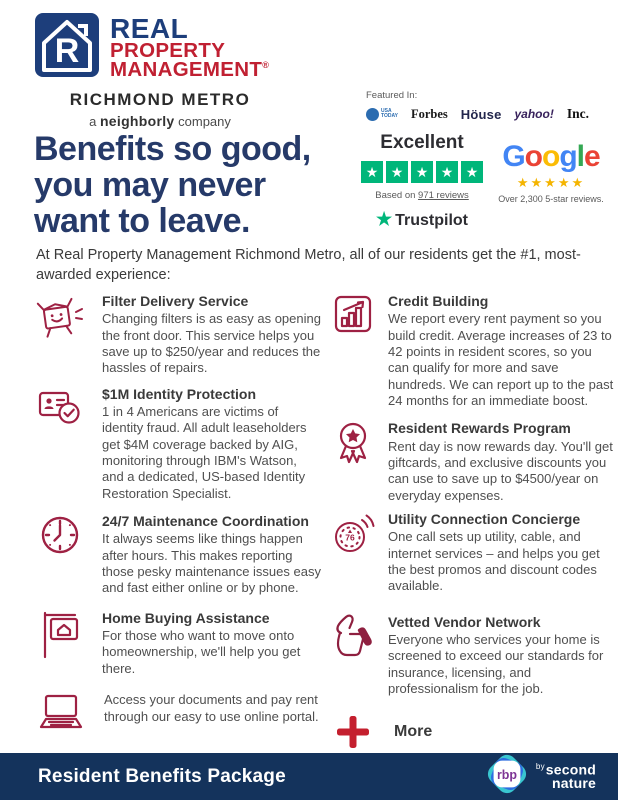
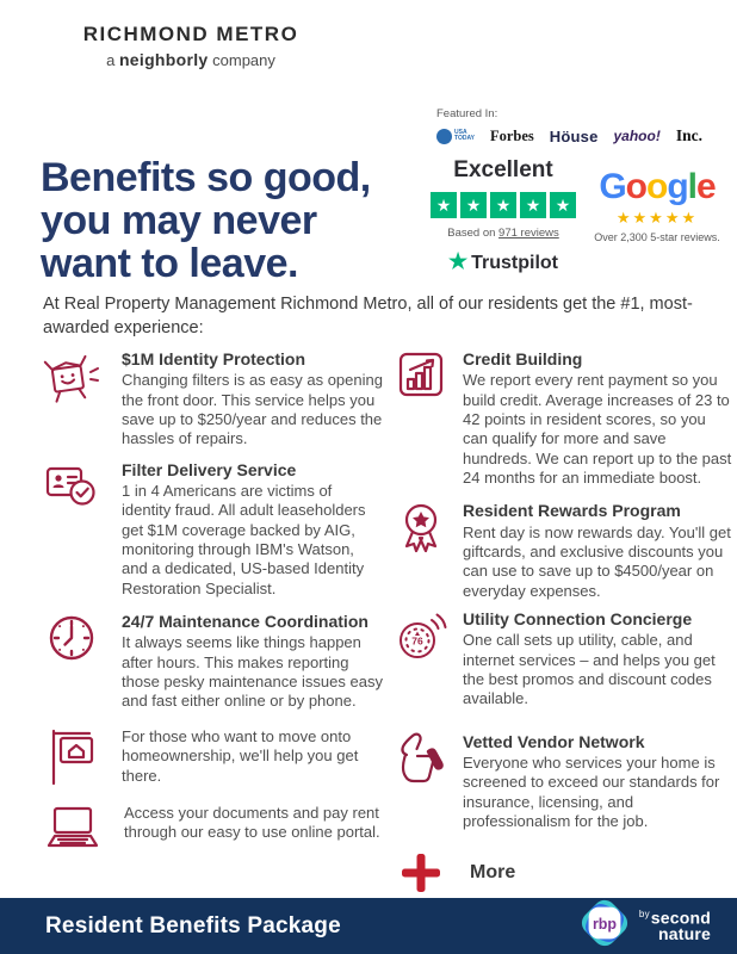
- R
- REAL
- PROPERTY
- MANAGEMENT®
  RICHMOND METRO
  a neighborly company
  Featured In:
  Forbes
  Höuse
  yahoo!
  Inc.
  Benefits so good, you may never want to leave.
  Excellent
  ★
  ★
  ★
  ★
  ★
  Based on 971 reviews
  ★ Trustpilot
  Google
  ★★★★★
  Over 2,300 5-star reviews.
  At Real Property Management Richmond Metro, all of our residents get the #1, most-awarded experience:
- Filter Delivery Service
+ $1M Identity Protection
  Changing filters is as easy as opening the front door. This service helps you save up to $250/year and reduces the hassles of repairs.
- $1M Identity Protection
+ Filter Delivery Service
- 1 in 4 Americans are victims of identity fraud. All adult leaseholders get $4M coverage backed by AIG, monitoring through IBM's Watson, and a dedicated, US-based Identity Restoration Specialist.
+ 1 in 4 Americans are victims of identity fraud. All adult leaseholders get $1M coverage backed by AIG, monitoring through IBM's Watson, and a dedicated, US-based Identity Restoration Specialist.
  24/7 Maintenance Coordination
  It always seems like things happen after hours. This makes reporting those pesky maintenance issues easy and fast either online or by phone.
- Home Buying Assistance
  For those who want to move onto homeownership, we'll help you get there.
  Access your documents and pay rent through our easy to use online portal.
  Credit Building
  We report every rent payment so you build credit. Average increases of 23 to 42 points in resident scores, so you can qualify for more and save hundreds. We can report up to the past 24 months for an immediate boost.
  Resident Rewards Program
  Rent day is now rewards day. You'll get giftcards, and exclusive discounts you can use to save up to $4500/year on everyday expenses.
  76
  Utility Connection Concierge
  One call sets up utility, cable, and internet services – and helps you get the best promos and discount codes available.
  Vetted Vendor Network
  Everyone who services your home is screened to exceed our standards for insurance, licensing, and professionalism for the job.
  More
  Resident Benefits Package
  rbp
  bysecond
  nature
